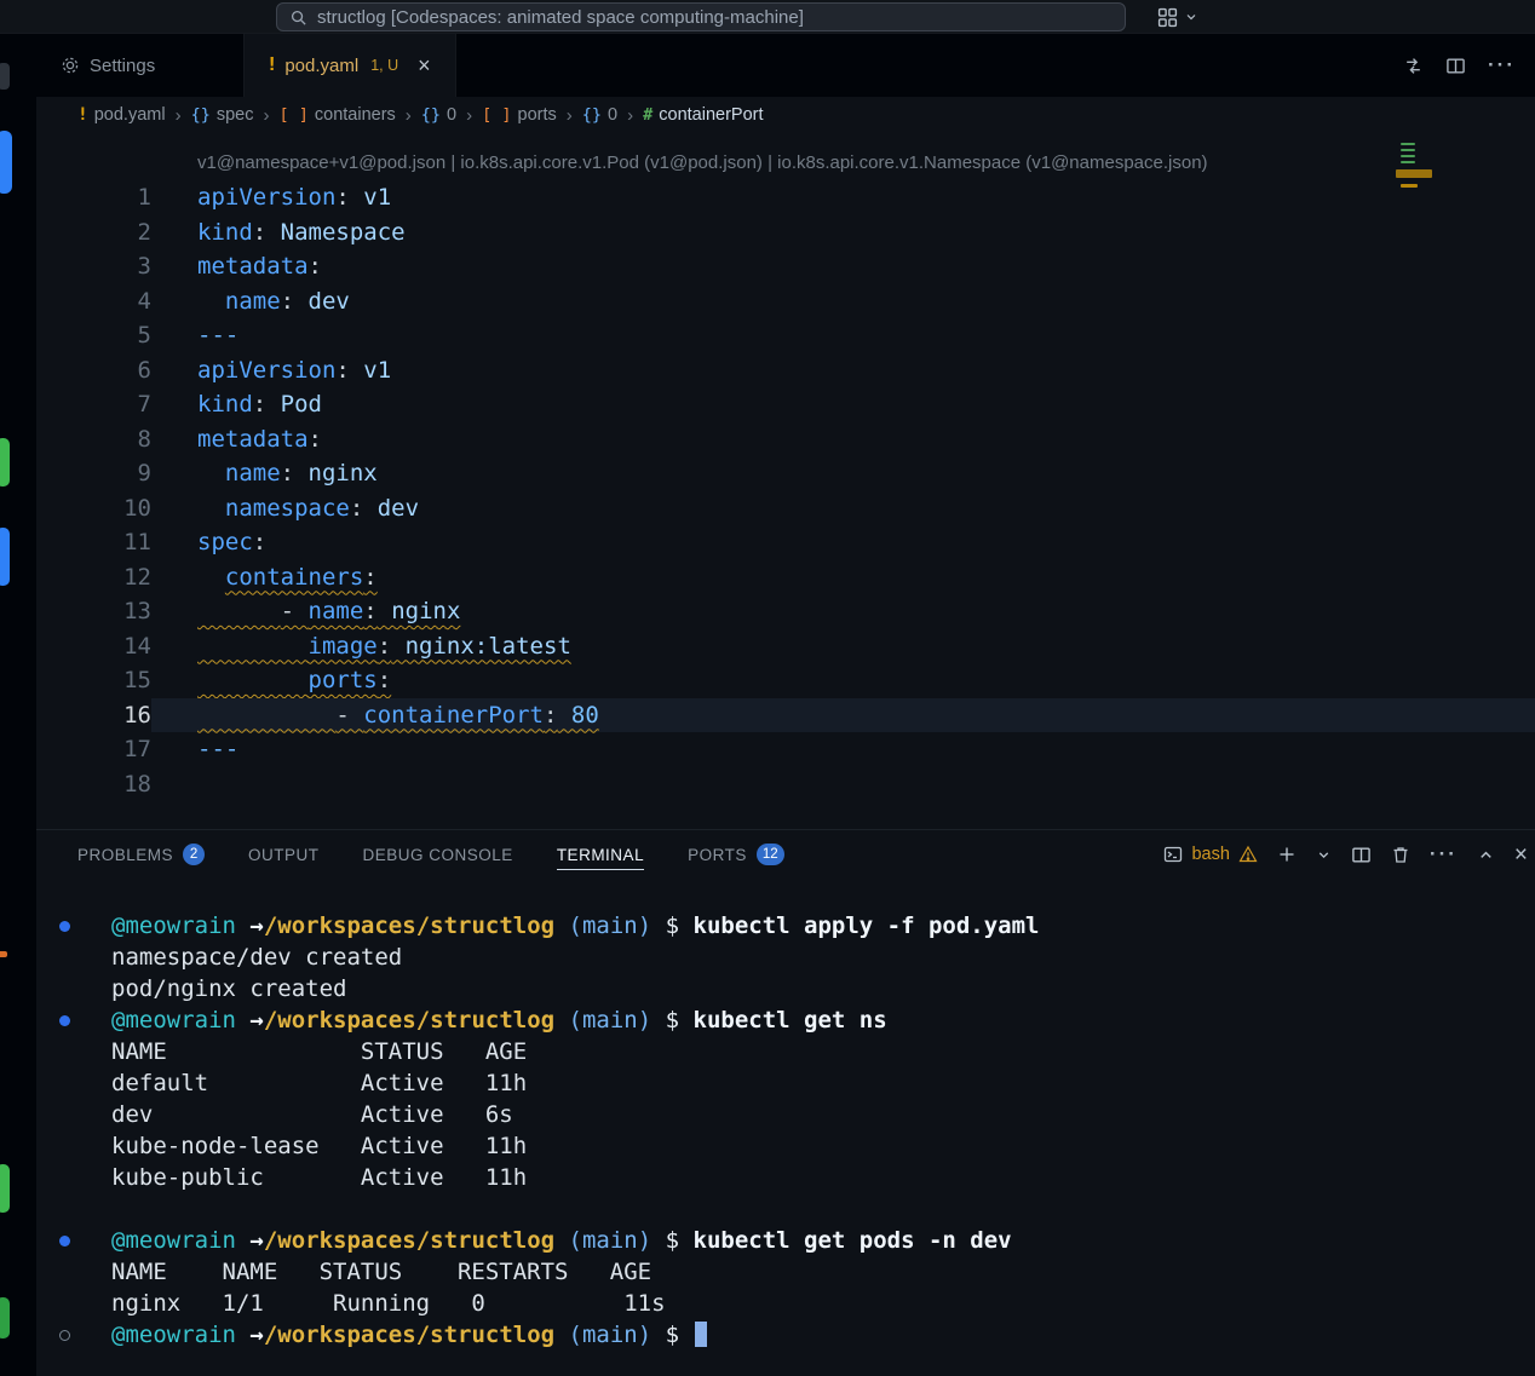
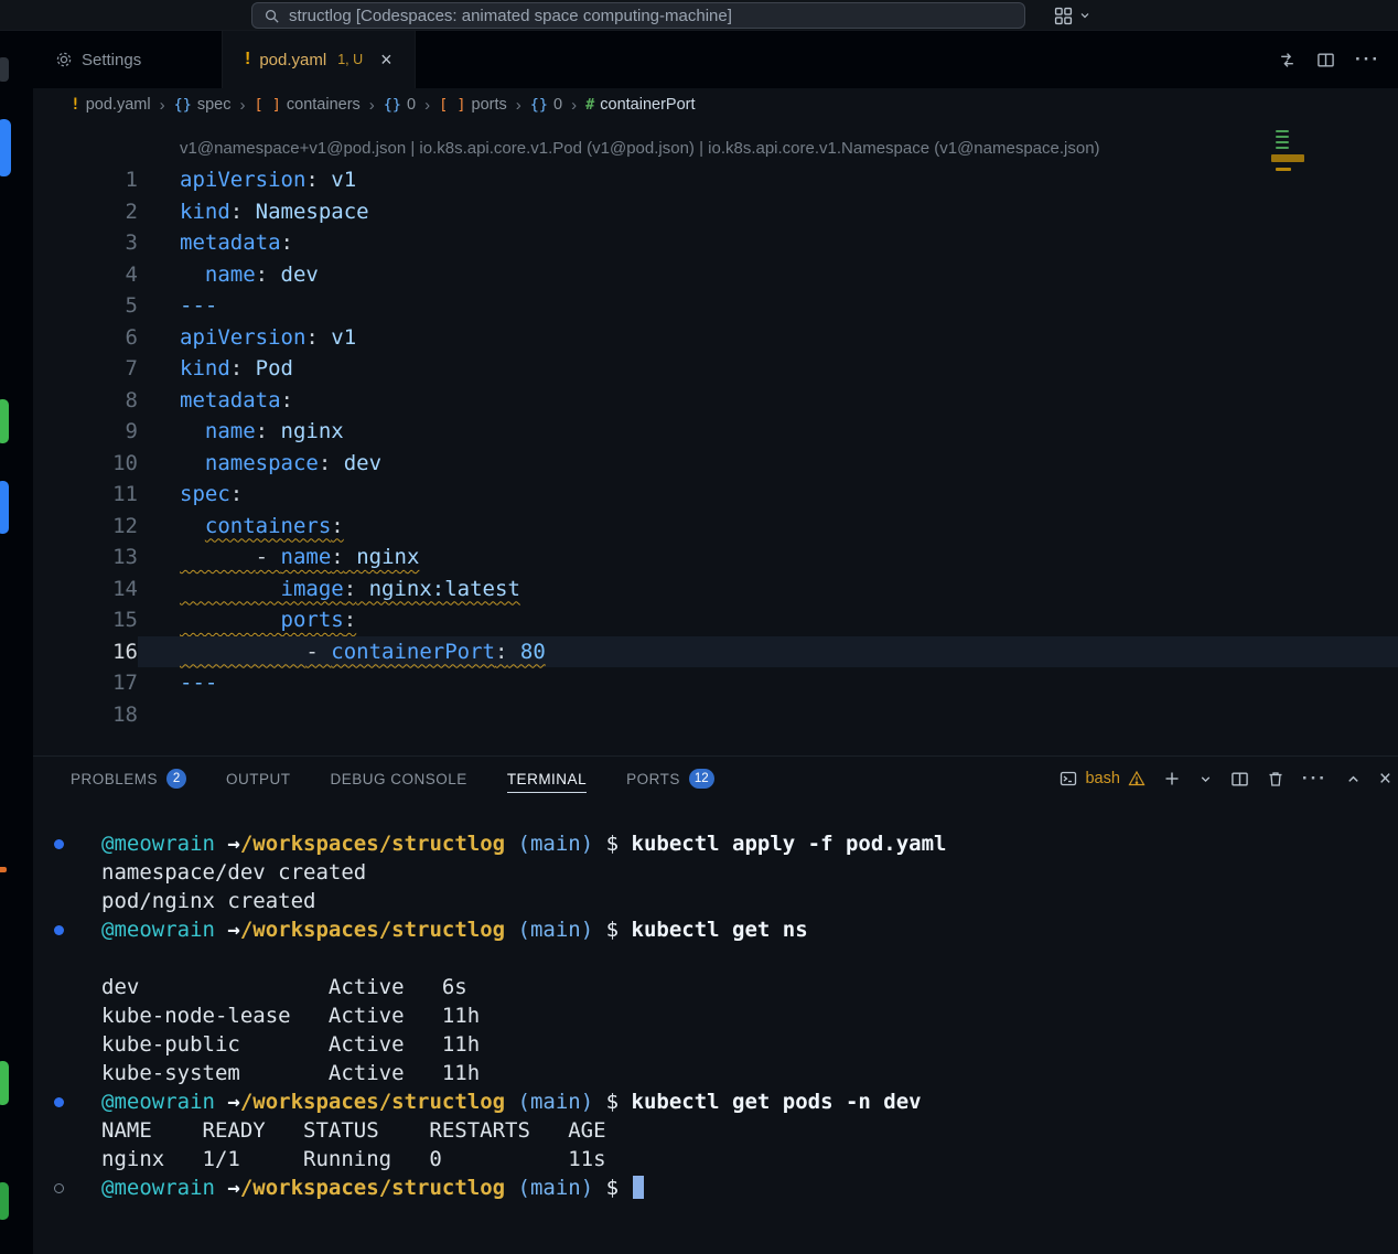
  structlog [Codespaces: animated space computing-machine]
  Settings
  !
  pod.yaml
  1, U
  ×
  ···
  !
  pod.yaml
  ›
  {}
  spec
  ›
  [ ]
  containers
  ›
  {}
  0
  ›
  [ ]
  ports
  ›
  {}
  0
  ›
  #
  containerPort
  v1@namespace+v1@pod.json | io.k8s.api.core.v1.Pod (v1@pod.json) | io.k8s.api.core.v1.Namespace (v1@namespace.json)
  1
  apiVersion: v1
  2
  kind: Namespace
  3
  metadata:
  4
  name: dev
  5
  ---
  6
  apiVersion: v1
  7
  kind: Pod
  8
  metadata:
  9
  name: nginx
  10
  namespace: dev
  11
  spec:
  12
  containers:
  13
  - name: nginx
  14
  image: nginx:latest
  15
  ports:
  16
  - containerPort: 80
  17
  ---
  18
  PROBLEMS
  2
  OUTPUT
  DEBUG CONSOLE
  TERMINAL
  PORTS
  12
  bash
  ···
  ×
  @meowrain →/workspaces/structlog (main) $ kubectl apply -f pod.yaml
  namespace/dev created
  pod/nginx created
  @meowrain →/workspaces/structlog (main) $ kubectl get ns
- NAME STATUS AGE
- default Active 11h
  dev Active 6s
  kube-node-lease Active 11h
  kube-public Active 11h
+ kube-system Active 11h
  @meowrain →/workspaces/structlog (main) $ kubectl get pods -n dev
- NAME NAME STATUS RESTARTS AGE
+ NAME READY STATUS RESTARTS AGE
  nginx 1/1 Running 0 11s
  @meowrain →/workspaces/structlog (main) $
